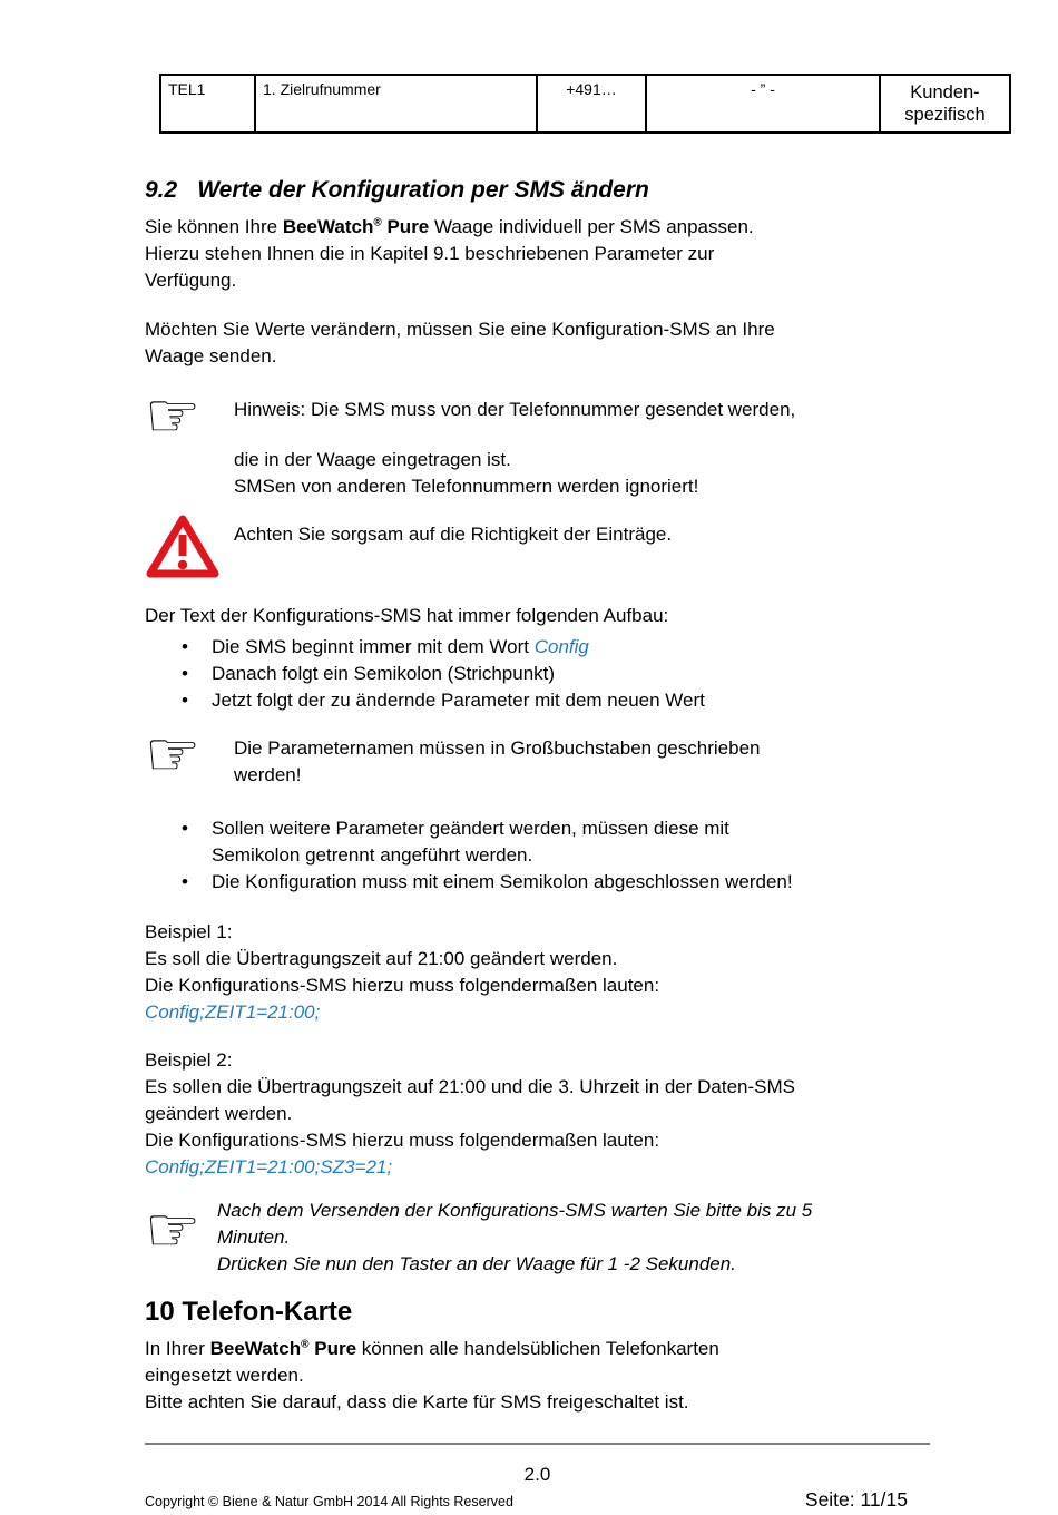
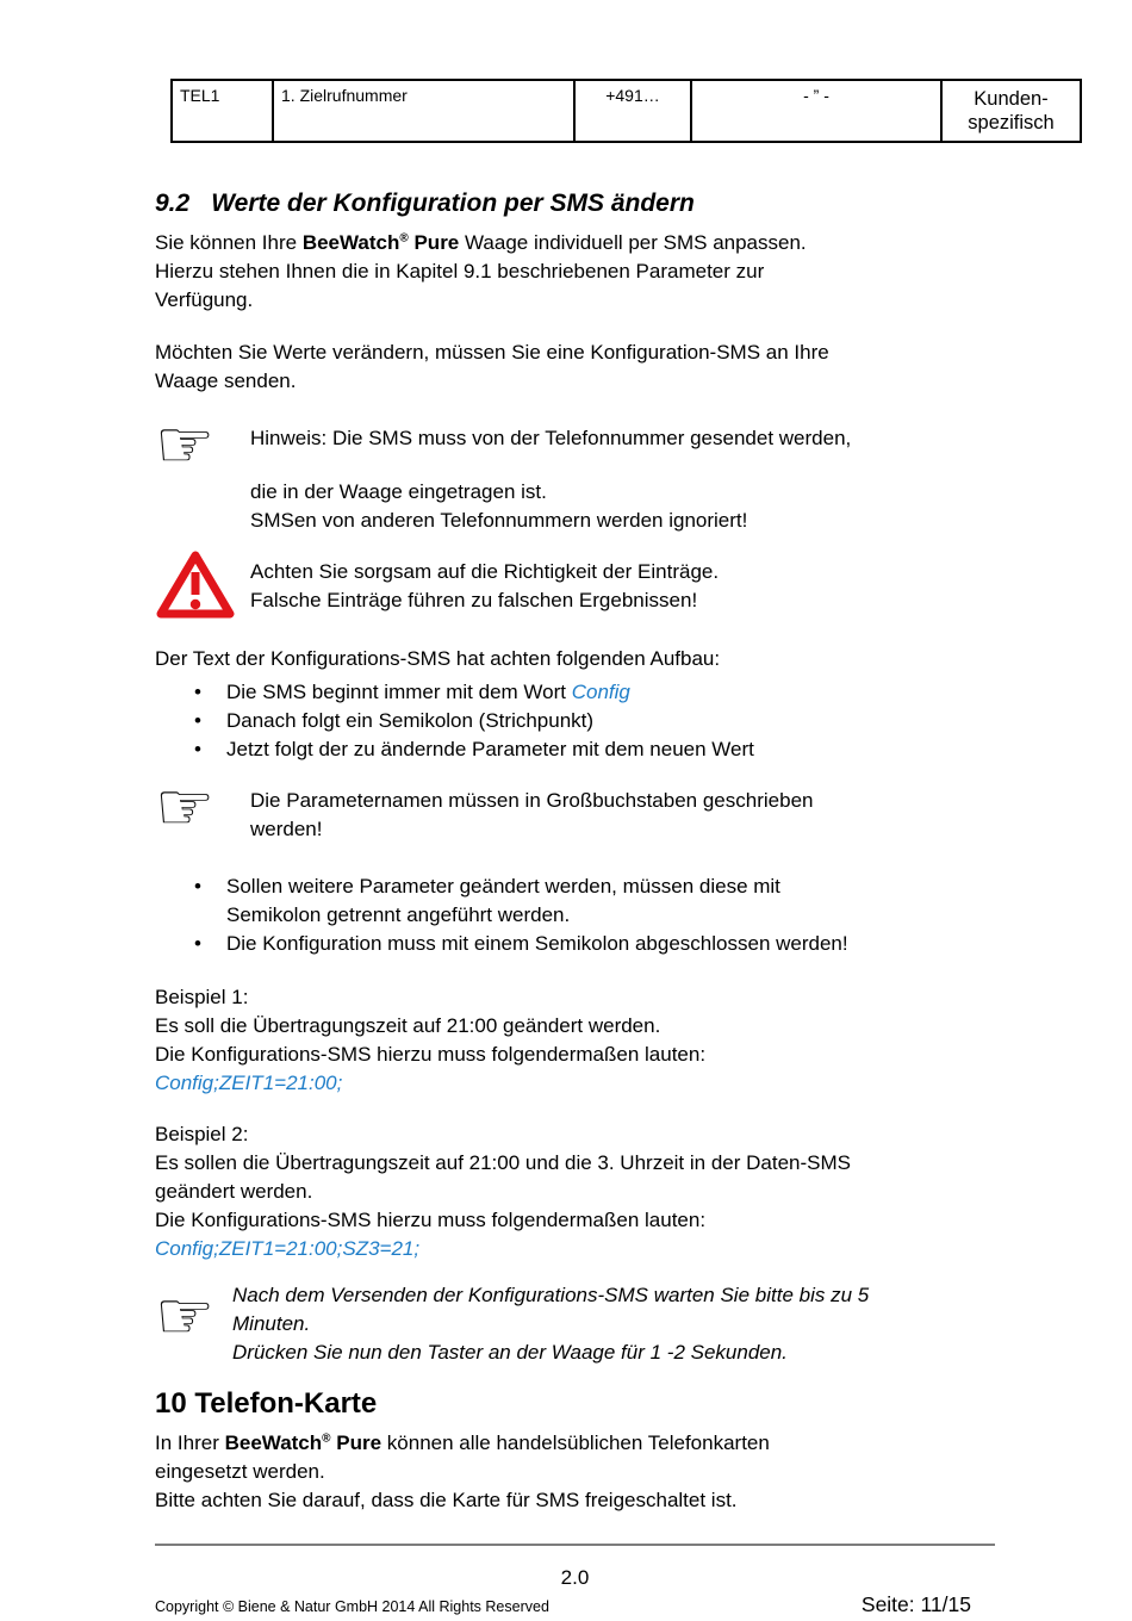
  TEL1	1. Zielrufnummer	+491…	- ” -	Kunden- spezifisch
  9.2 Werte der Konfiguration per SMS ändern
  Sie können Ihre BeeWatch® Pure Waage individuell per SMS anpassen.
  Hierzu stehen Ihnen die in Kapitel 9.1 beschriebenen Parameter zur
  Verfügung.
  Möchten Sie Werte verändern, müssen Sie eine Konfiguration-SMS an Ihre
  Waage senden.
  ☞
  Hinweis: Die SMS muss von der Telefonnummer gesendet werden,
  die in der Waage eingetragen ist.
  SMSen von anderen Telefonnummern werden ignoriert!
  Achten Sie sorgsam auf die Richtigkeit der Einträge.
+ Falsche Einträge führen zu falschen Ergebnissen!
- Der Text der Konfigurations-SMS hat immer folgenden Aufbau:
+ Der Text der Konfigurations-SMS hat achten folgenden Aufbau:
  •
  Die SMS beginnt immer mit dem Wort Config
  •
  Danach folgt ein Semikolon (Strichpunkt)
  •
  Jetzt folgt der zu ändernde Parameter mit dem neuen Wert
  ☞
  Die Parameternamen müssen in Großbuchstaben geschrieben
  werden!
  •
  Sollen weitere Parameter geändert werden, müssen diese mit
  Semikolon getrennt angeführt werden.
  •
  Die Konfiguration muss mit einem Semikolon abgeschlossen werden!
  Beispiel 1:
  Es soll die Übertragungszeit auf 21:00 geändert werden.
  Die Konfigurations-SMS hierzu muss folgendermaßen lauten:
  Config;ZEIT1=21:00;
  Beispiel 2:
  Es sollen die Übertragungszeit auf 21:00 und die 3. Uhrzeit in der Daten-SMS
  geändert werden.
  Die Konfigurations-SMS hierzu muss folgendermaßen lauten:
  Config;ZEIT1=21:00;SZ3=21;
  ☞
  Nach dem Versenden der Konfigurations-SMS warten Sie bitte bis zu 5
  Minuten.
  Drücken Sie nun den Taster an der Waage für 1 -2 Sekunden.
  10 Telefon-Karte
  In Ihrer BeeWatch® Pure können alle handelsüblichen Telefonkarten
  eingesetzt werden.
  Bitte achten Sie darauf, dass die Karte für SMS freigeschaltet ist.
  2.0
  Copyright © Biene & Natur GmbH 2014 All Rights Reserved
  Seite: 11/15
